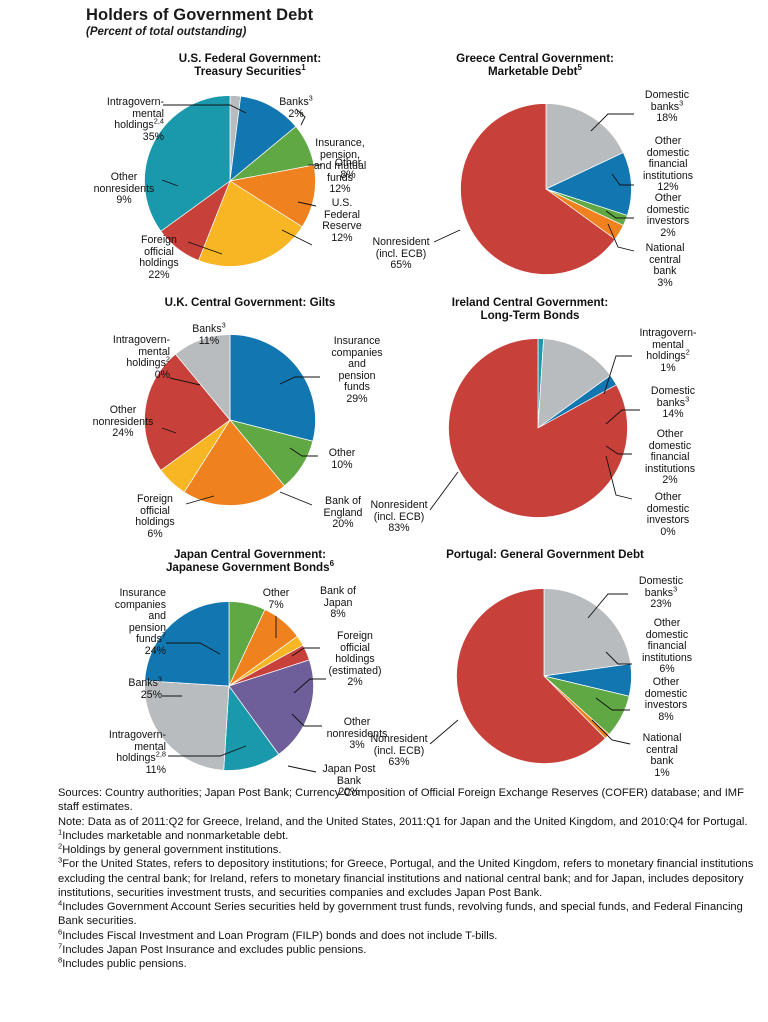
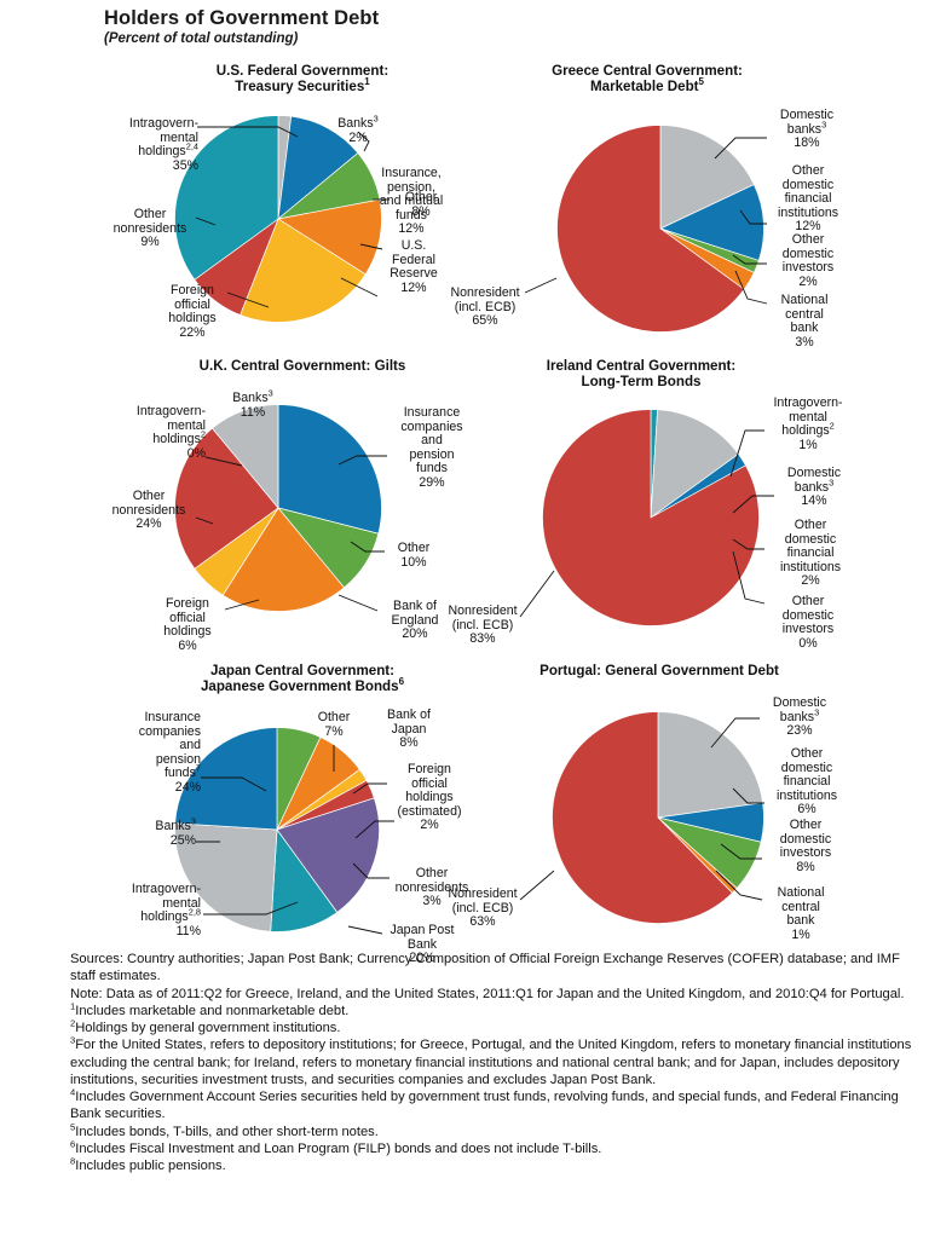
  Holders of Government Debt
  (Percent of total outstanding)
  U.S. Federal Government:
  Treasury Securities1
  Intragovern-
  mental
  holdings2,4
  35%
  Banks3
  2%
  Insurance,
  pension,
  and mutual
  funds
  12%
  Other
  8%
  U.S.
  Federal
  Reserve
  12%
  Foreign
  official
  holdings
  22%
  Other
  nonresidents
  9%
  Greece Central Government:
  Marketable Debt5
  Domestic
  banks3
  18%
  Other
  domestic
  financial
  institutions
  12%
  Other
  domestic
  investors
  2%
  National
  central
  bank
  3%
  Nonresident
  (incl. ECB)
  65%
  U.K. Central Government: Gilts
  Intragovern-
  mental
  holdings2
  0%
  Banks3
  11%
  Insurance
  companies
  and
  pension
  funds
  29%
  Other
  10%
  Bank of
  England
  20%
  Foreign
  official
  holdings
  6%
  Other
  nonresidents
  24%
  Ireland Central Government:
  Long-Term Bonds
  Intragovern-
  mental
  holdings2
  1%
  Domestic
  banks3
  14%
  Other
  domestic
  financial
  institutions
  2%
  Other
  domestic
  investors
  0%
  Nonresident
  (incl. ECB)
  83%
  Japan Central Government:
  Japanese Government Bonds6
  Insurance
  companies
  and
  pension
  funds7
  24%
  Banks3
  25%
  Intragovern-
  mental
  holdings2,8
  11%
  Other
  7%
  Bank of
  Japan
  8%
  Foreign
  official
  holdings
  (estimated)
  2%
  Other
  nonresidents
  3%
  Japan Post
  Bank
  20%
  Portugal: General Government Debt
  Domestic
  banks3
  23%
  Other
  domestic
  financial
  institutions
  6%
  Other
  domestic
  investors
  8%
  National
  central
  bank
  1%
  Nonresident
  (incl. ECB)
  63%
  Sources: Country authorities; Japan Post Bank; Currency Composition of Official Foreign Exchange Reserves (COFER) database; and IMF staff estimates.
  Note: Data as of 2011:Q2 for Greece, Ireland, and the United States, 2011:Q1 for Japan and the United Kingdom, and 2010:Q4 for Portugal.
  1Includes marketable and nonmarketable debt.
  2Holdings by general government institutions.
  3For the United States, refers to depository institutions; for Greece, Portugal, and the United Kingdom, refers to monetary financial institutions excluding the central bank; for Ireland, refers to monetary financial institutions and national central bank; and for Japan, includes depository institutions, securities investment trusts, and securities companies and excludes Japan Post Bank.
  4Includes Government Account Series securities held by government trust funds, revolving funds, and special funds, and Federal Financing Bank securities.
+ 5Includes bonds, T-bills, and other short-term notes.
  6Includes Fiscal Investment and Loan Program (FILP) bonds and does not include T-bills.
- 7Includes Japan Post Insurance and excludes public pensions.
  8Includes public pensions.
